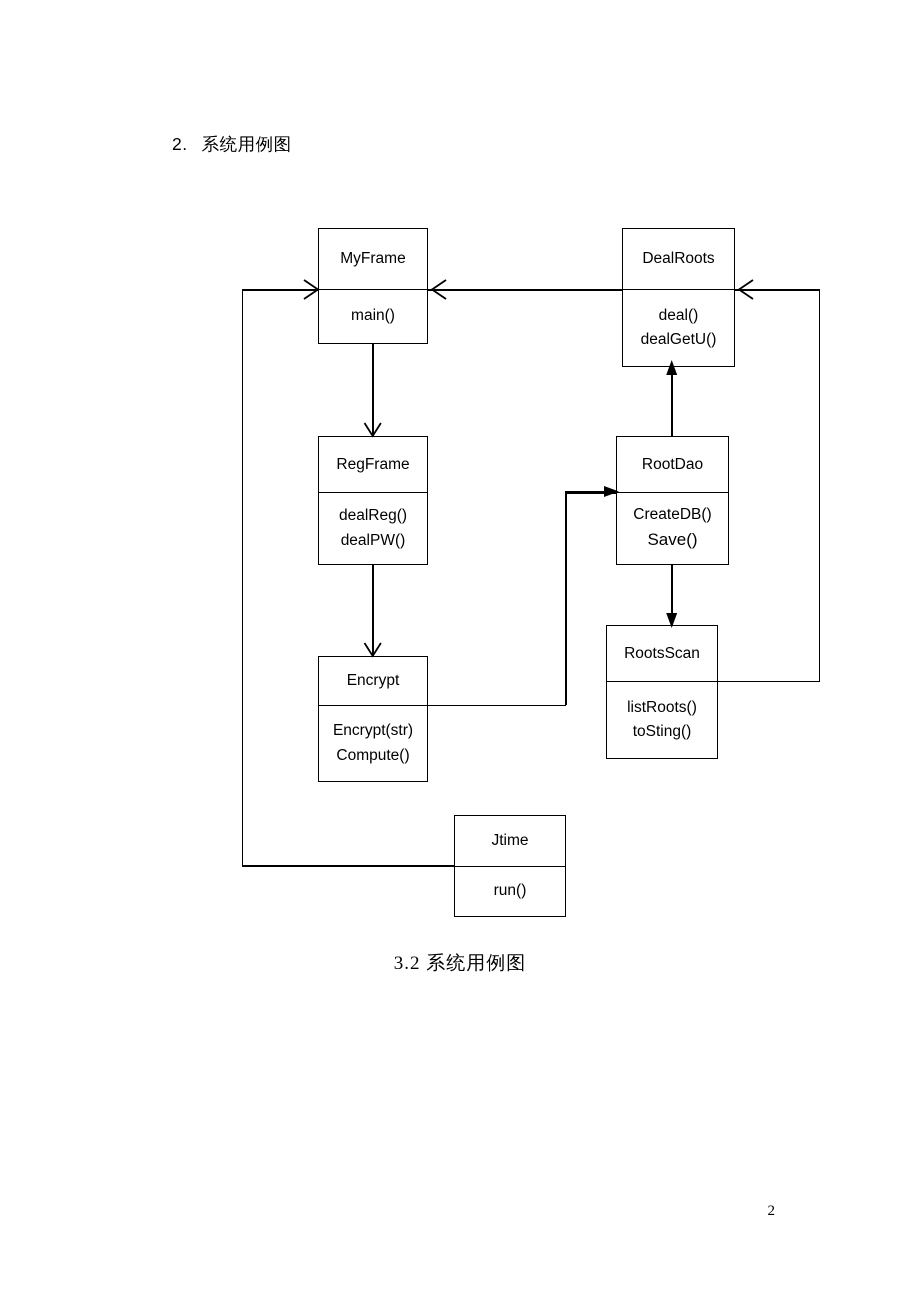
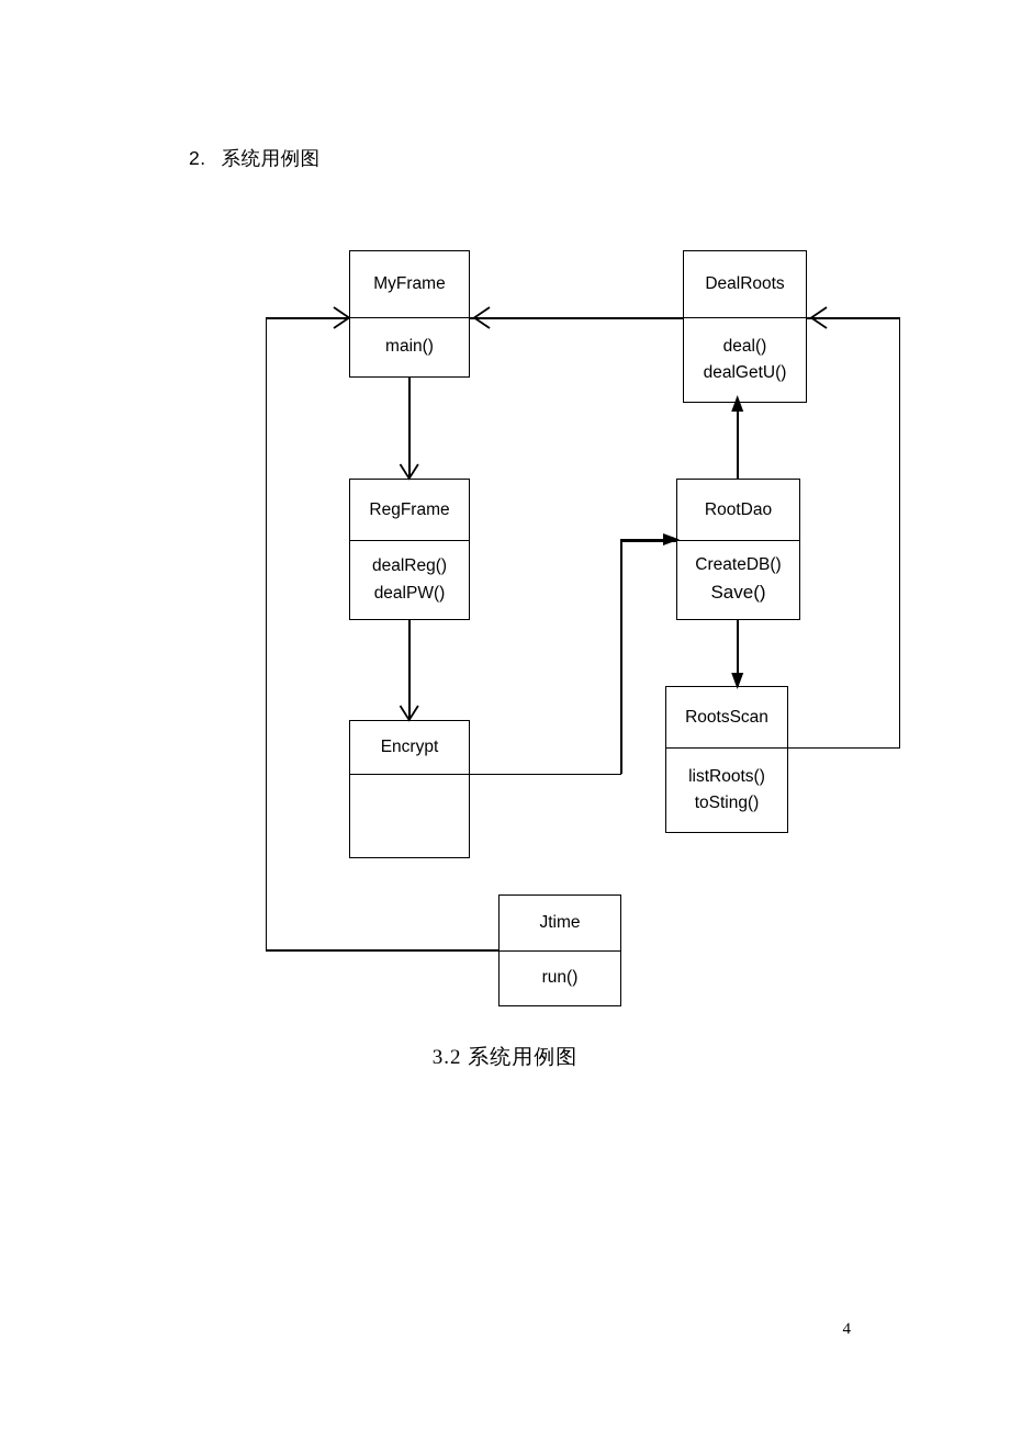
  2. 系统用例图
  MyFrame
  main()
  DealRoots
  deal()
  dealGetU()
  RegFrame
  dealReg()
  dealPW()
  RootDao
  CreateDB()
  Save()
  Encrypt
- Encrypt(str)
- Compute()
  RootsScan
  listRoots()
  toSting()
  Jtime
  run()
  3.2 系统用例图
- 2
+ 4
